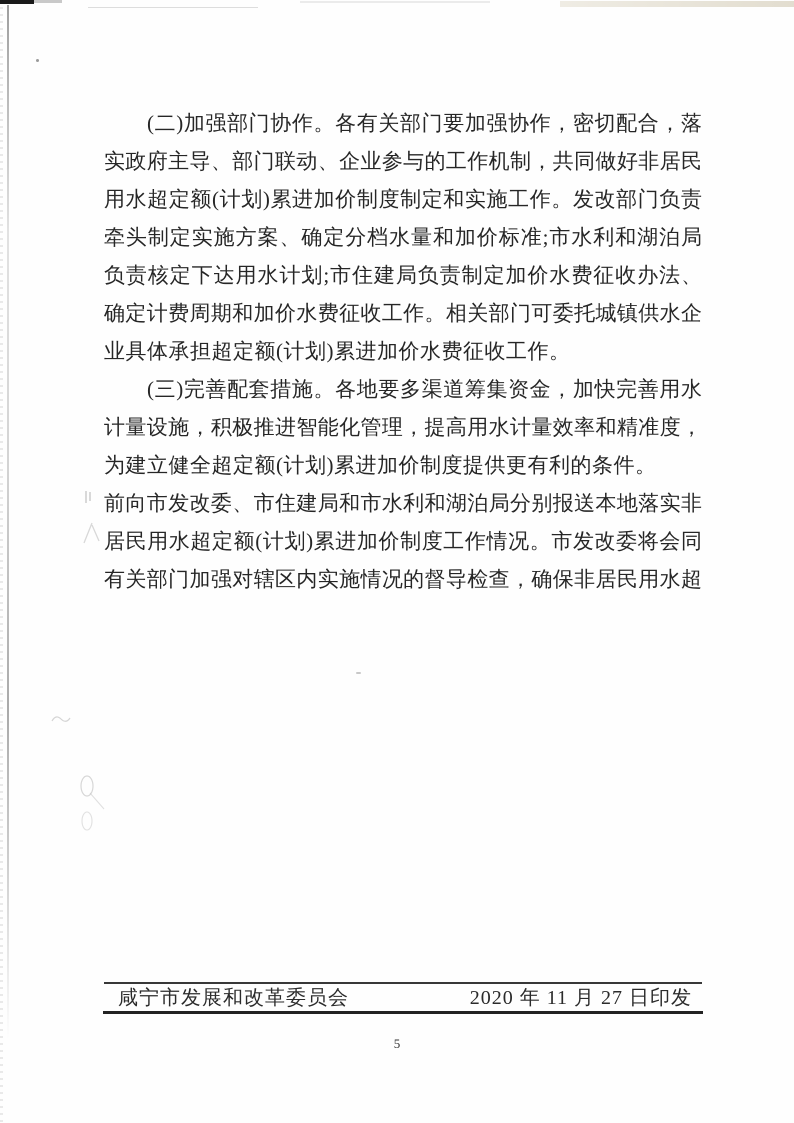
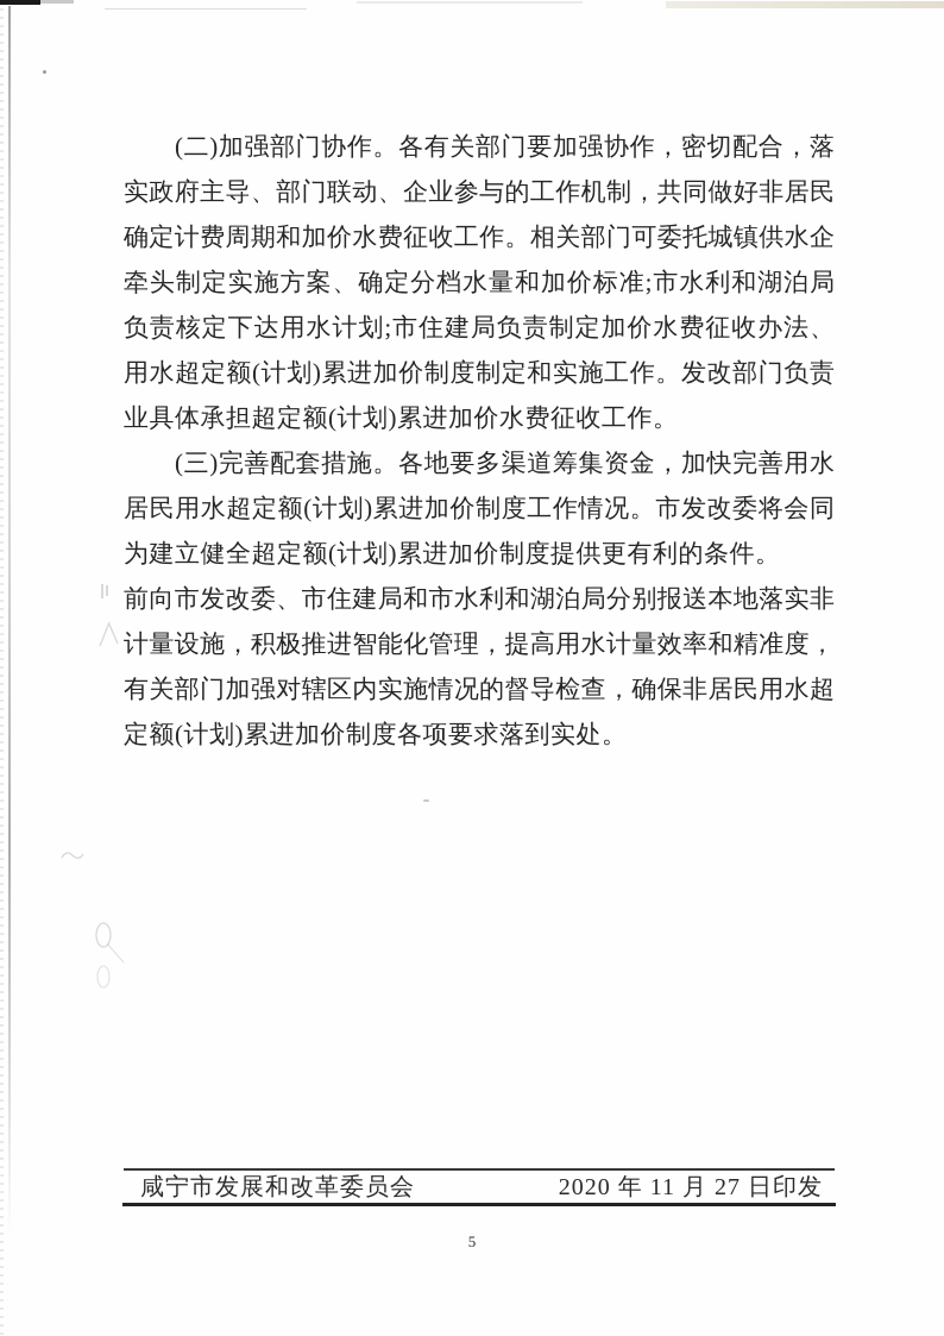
  (二)加强部门协作。各有关部门要加强协作，密切配合，落
  实政府主导、部门联动、企业参与的工作机制，共同做好非居民
- 用水超定额(计划)累进加价制度制定和实施工作。发改部门负责
+ 确定计费周期和加价水费征收工作。相关部门可委托城镇供水企
  牵头制定实施方案、确定分档水量和加价标准;市水利和湖泊局
  负责核定下达用水计划;市住建局负责制定加价水费征收办法、
- 确定计费周期和加价水费征收工作。相关部门可委托城镇供水企
+ 用水超定额(计划)累进加价制度制定和实施工作。发改部门负责
  业具体承担超定额(计划)累进加价水费征收工作。
  (三)完善配套措施。各地要多渠道筹集资金，加快完善用水
- 计量设施，积极推进智能化管理，提高用水计量效率和精准度，
+ 居民用水超定额(计划)累进加价制度工作情况。市发改委将会同
  为建立健全超定额(计划)累进加价制度提供更有利的条件。
  前向市发改委、市住建局和市水利和湖泊局分别报送本地落实非
- 居民用水超定额(计划)累进加价制度工作情况。市发改委将会同
+ 计量设施，积极推进智能化管理，提高用水计量效率和精准度，
  有关部门加强对辖区内实施情况的督导检查，确保非居民用水超
+ 定额(计划)累进加价制度各项要求落到实处。
  咸宁市发展和改革委员会
  2020 年 11 月 27 日印发
  5
